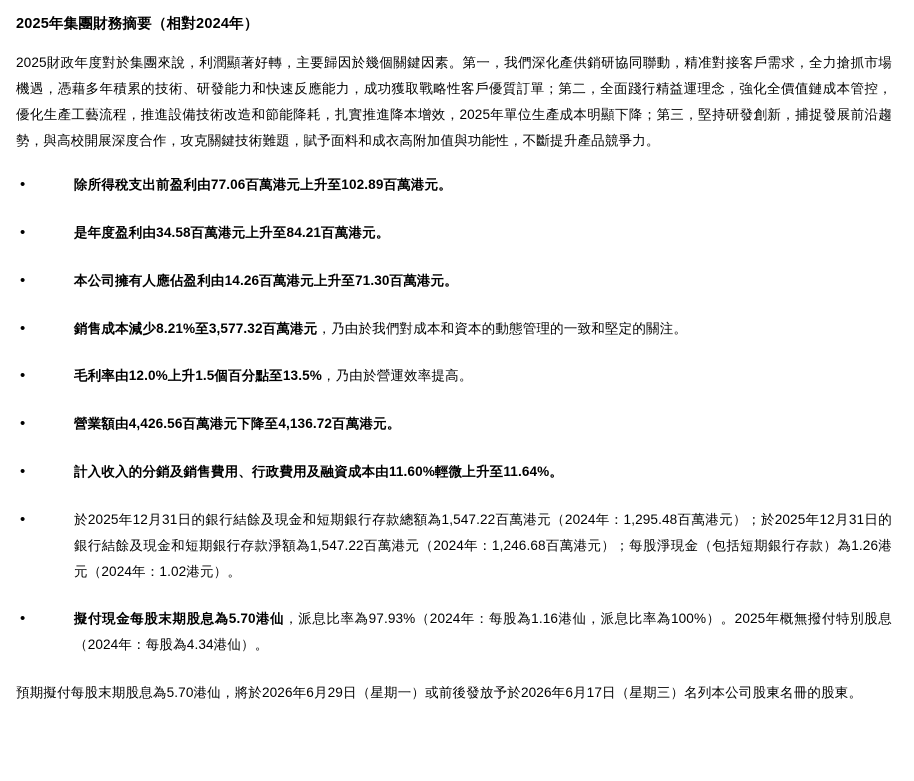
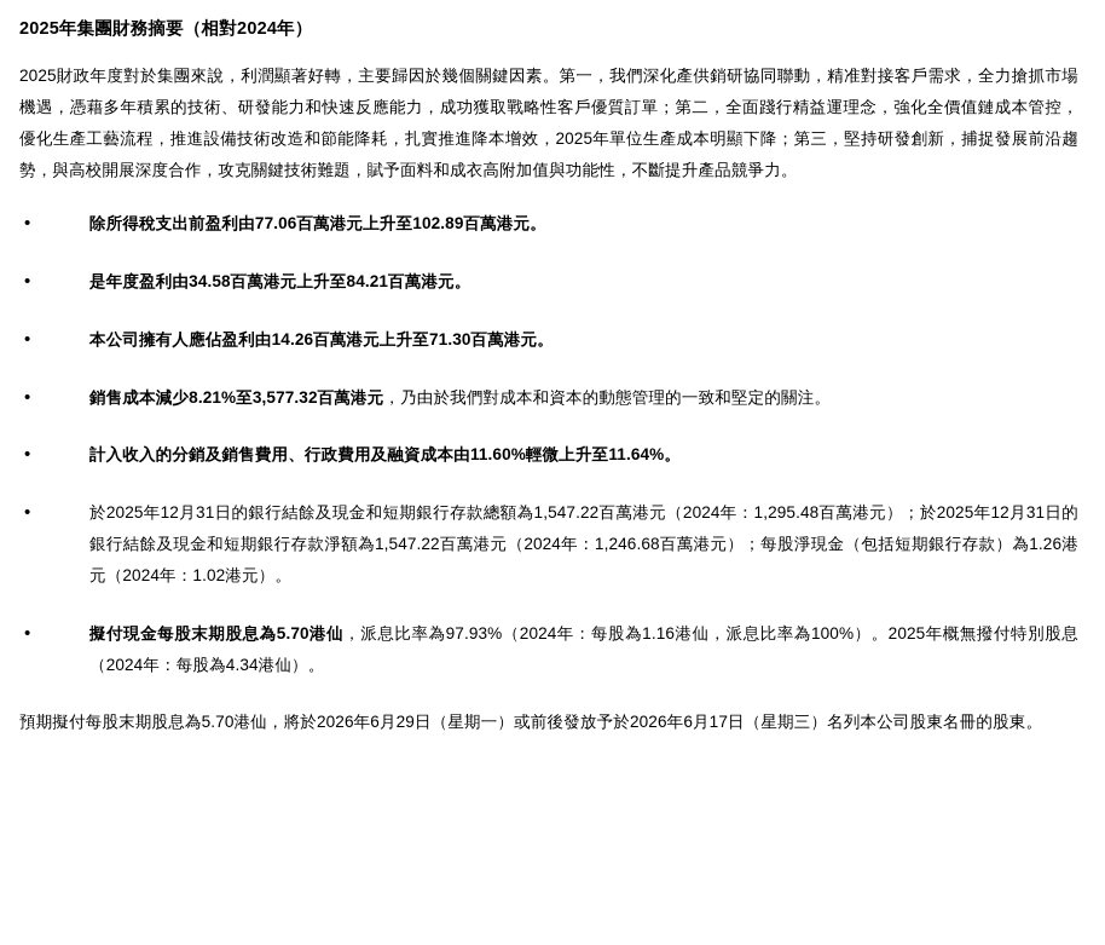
  2025年集團財務摘要（相對2024年）
  2025財政年度對於集團來說，利潤顯著好轉，主要歸因於幾個關鍵因素。第一，我們深化產供銷研協同聯動，精准對接客戶需求，全力搶抓市場機遇，憑藉多年積累的技術、研發能力和快速反應能力，成功獲取戰略性客戶優質訂單；第二，全面踐行精益運理念，強化全價值鏈成本管控，優化生產工藝流程，推進設備技術改造和節能降耗，扎實推進降本增效，2025年單位生產成本明顯下降；第三，堅持研發創新，捕捉發展前沿趨勢，與高校開展深度合作，攻克關鍵技術難題，賦予面料和成衣高附加值與功能性，不斷提升產品競爭力。
  除所得稅支出前盈利由77.06百萬港元上升至102.89百萬港元。
  是年度盈利由34.58百萬港元上升至84.21百萬港元。
  本公司擁有人應佔盈利由14.26百萬港元上升至71.30百萬港元。
  銷售成本減少8.21%至3,577.32百萬港元，乃由於我們對成本和資本的動態管理的一致和堅定的關注。
- 毛利率由12.0%上升1.5個百分點至13.5%，乃由於營運效率提高。
- 營業額由4,426.56百萬港元下降至4,136.72百萬港元。
  計入收入的分銷及銷售費用、行政費用及融資成本由11.60%輕微上升至11.64%。
  於2025年12月31日的銀行結餘及現金和短期銀行存款總額為1,547.22百萬港元（2024年：1,295.48百萬港元）；於2025年12月31日的銀行結餘及現金和短期銀行存款淨額為1,547.22百萬港元（2024年：1,246.68百萬港元）；每股淨現金（包括短期銀行存款）為1.26港元（2024年：1.02港元）。
  擬付現金每股末期股息為5.70港仙，派息比率為97.93%（2024年：每股為1.16港仙，派息比率為100%）。2025年概無撥付特別股息（2024年：每股為4.34港仙）。
  預期擬付每股末期股息為5.70港仙，將於2026年6月29日（星期一）或前後發放予於2026年6月17日（星期三）名列本公司股東名冊的股東。
